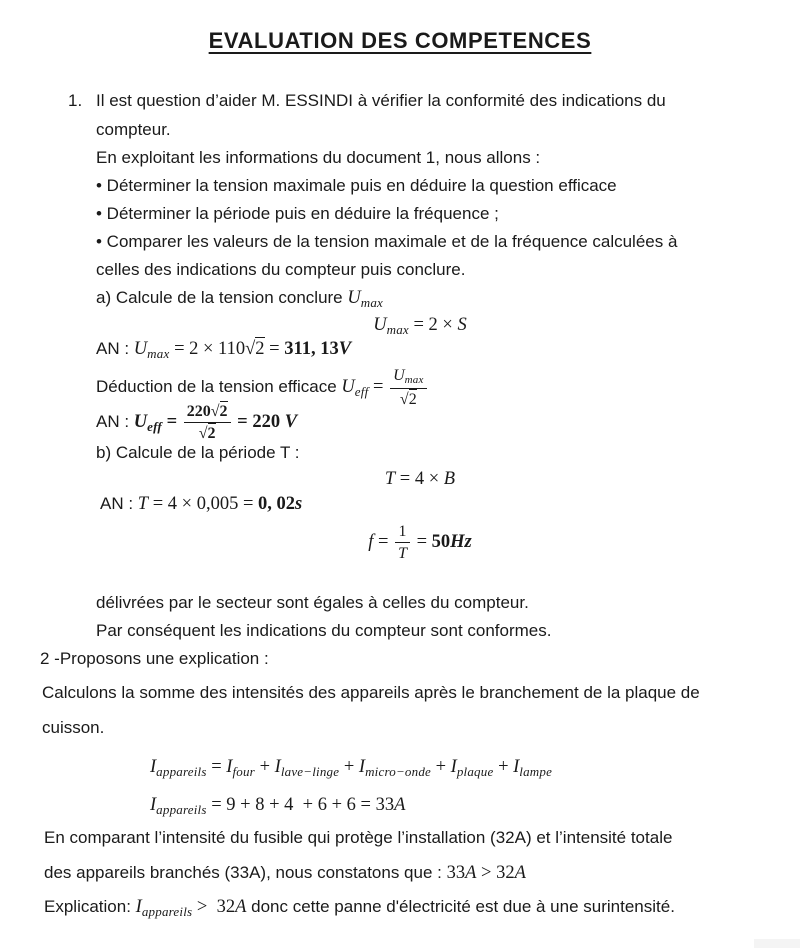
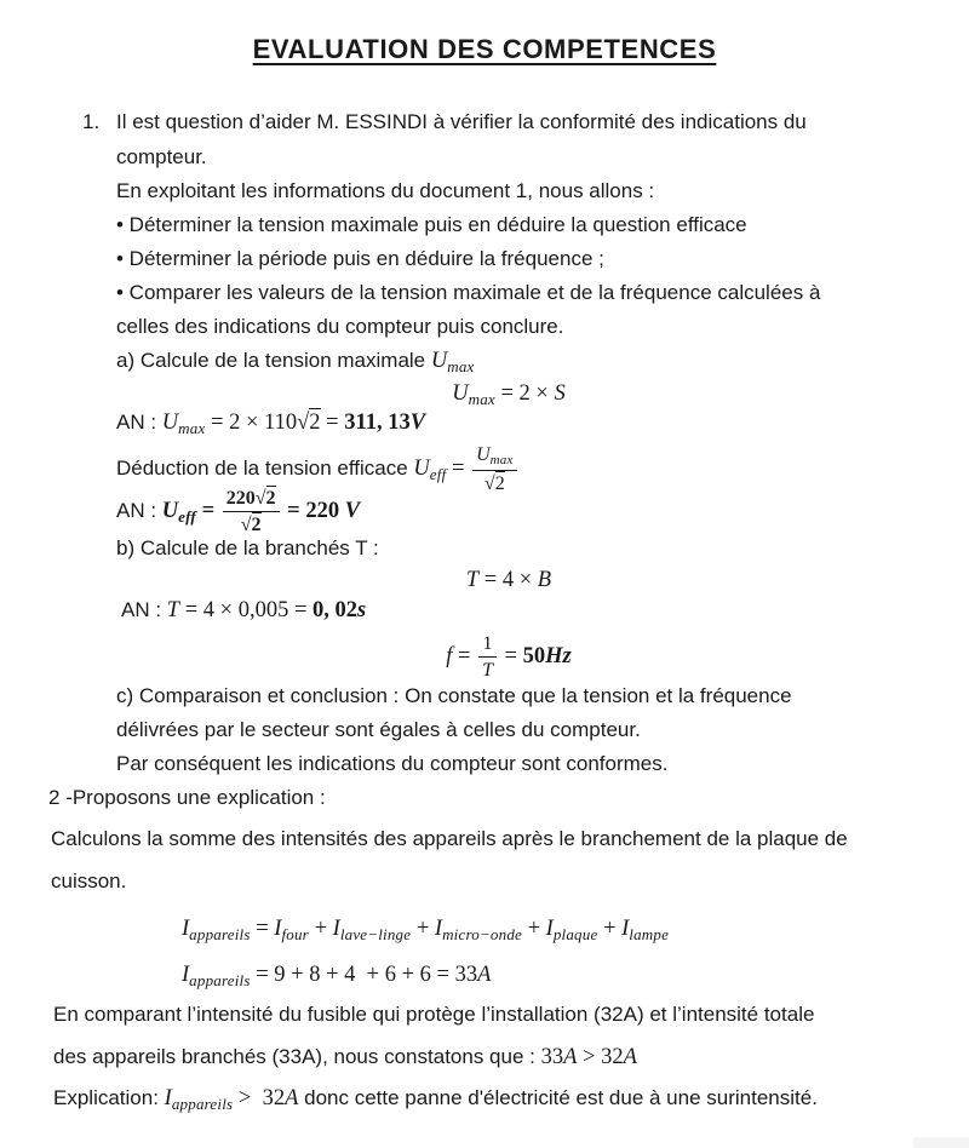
  EVALUATION DES COMPETENCES
  1. Il est question d’aider M. ESSINDI à vérifier la conformité des indications du
  compteur.
  En exploitant les informations du document 1, nous allons :
  • Déterminer la tension maximale puis en déduire la question efficace
  • Déterminer la période puis en déduire la fréquence ;
  • Comparer les valeurs de la tension maximale et de la fréquence calculées à
  celles des indications du compteur puis conclure.
- a) Calcule de la tension conclure Umax
+ a) Calcule de la tension maximale Umax
  Umax = 2 × S
  AN : Umax = 2 × 110√2 = 311, 13V
  Déduction de la tension efficace Ueff =
  Umax
  √2
  AN : Ueff =
  220√2
  √2
  = 220 V
- b) Calcule de la période T :
+ b) Calcule de la branchés T :
  T = 4 × B
  AN : T = 4 × 0,005 = 0, 02s
  f =
  1
  T
  = 50Hz
+ c) Comparaison et conclusion : On constate que la tension et la fréquence
  délivrées par le secteur sont égales à celles du compteur.
  Par conséquent les indications du compteur sont conformes.
  2 -Proposons une explication :
  Calculons la somme des intensités des appareils après le branchement de la plaque de
  cuisson.
  Iappareils = Ifour + Ilave−linge + Imicro−onde + Iplaque + Ilampe
  Iappareils = 9 + 8 + 4 + 6 + 6 = 33A
  En comparant l’intensité du fusible qui protège l’installation (32A) et l’intensité totale
  des appareils branchés (33A), nous constatons que : 33A > 32A
  Explication: Iappareils > 32A donc cette panne d'électricité est due à une surintensité.
